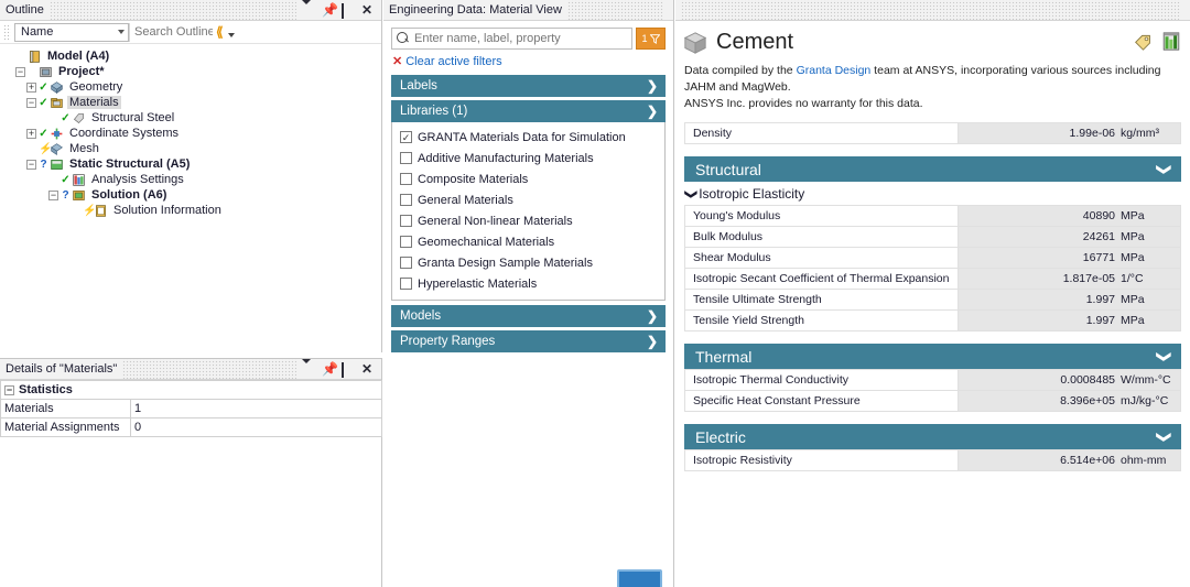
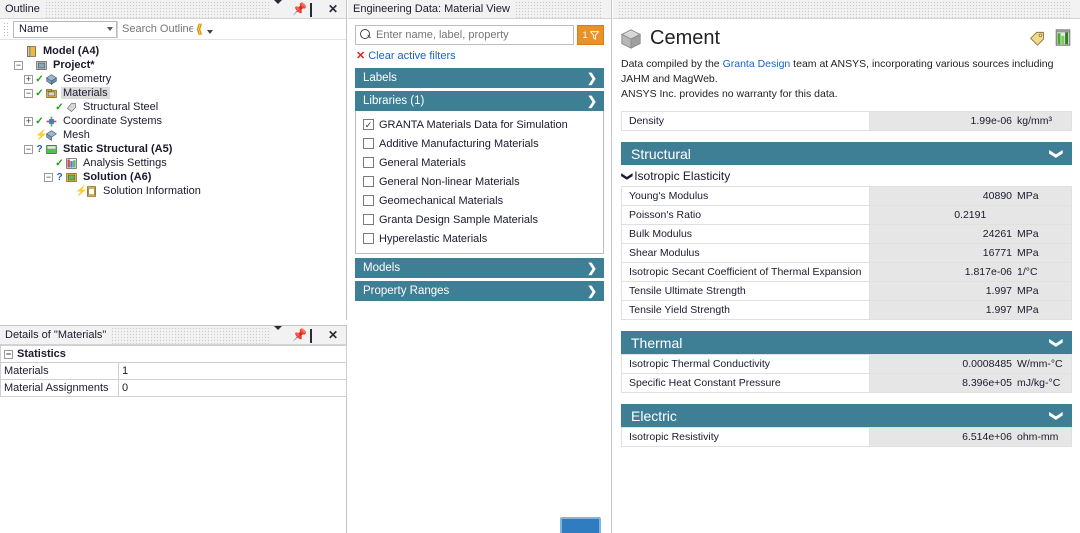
  Outline
  📌
  ✕
  Name
  Search Outline
  ⟪
  Model (A4)
  −
  Project*
  +
  ✓
  Geometry
  −
  ✓
  Materials
  ✓
  Structural Steel
  +
  ✓
  Coordinate Systems
  ⚡
  Mesh
  −
  ?
  Static Structural (A5)
  ✓
  Analysis Settings
  −
  ?
  Solution (A6)
  ⚡
  Solution Information
  Details of "Materials"
  📌
  ✕
  − Statistics
  Materials	1
  Material Assignments	0
  Engineering Data: Material View
  Enter name, label, property
  1
  ✕
  Clear active filters
  Labels
  ❯
  Libraries (1)
  ❯
  ✓
  GRANTA Materials Data for Simulation
  Additive Manufacturing Materials
- Composite Materials
  General Materials
  General Non-linear Materials
  Geomechanical Materials
  Granta Design Sample Materials
  Hyperelastic Materials
  Models
  ❯
  Property Ranges
  ❯
  Cement
  Data compiled by the Granta Design team at ANSYS, incorporating various sources including JAHM and MagWeb.
  ANSYS Inc. provides no warranty for this data.
  Density	1.99e-06 kg/mm³
  Structural
  Isotropic Elasticity
  Young's Modulus	40890 MPa
+ Poisson's Ratio	0.2191
  Bulk Modulus	24261 MPa
  Shear Modulus	16771 MPa
- Isotropic Secant Coefficient of Thermal Expansion	1.817e-05 1/°C
+ Isotropic Secant Coefficient of Thermal Expansion	1.817e-06 1/°C
  Tensile Ultimate Strength	1.997 MPa
  Tensile Yield Strength	1.997 MPa
  Thermal
  Isotropic Thermal Conductivity	0.0008485 W/mm-°C
  Specific Heat Constant Pressure	8.396e+05 mJ/kg-°C
  Electric
  Isotropic Resistivity	6.514e+06 ohm-mm
